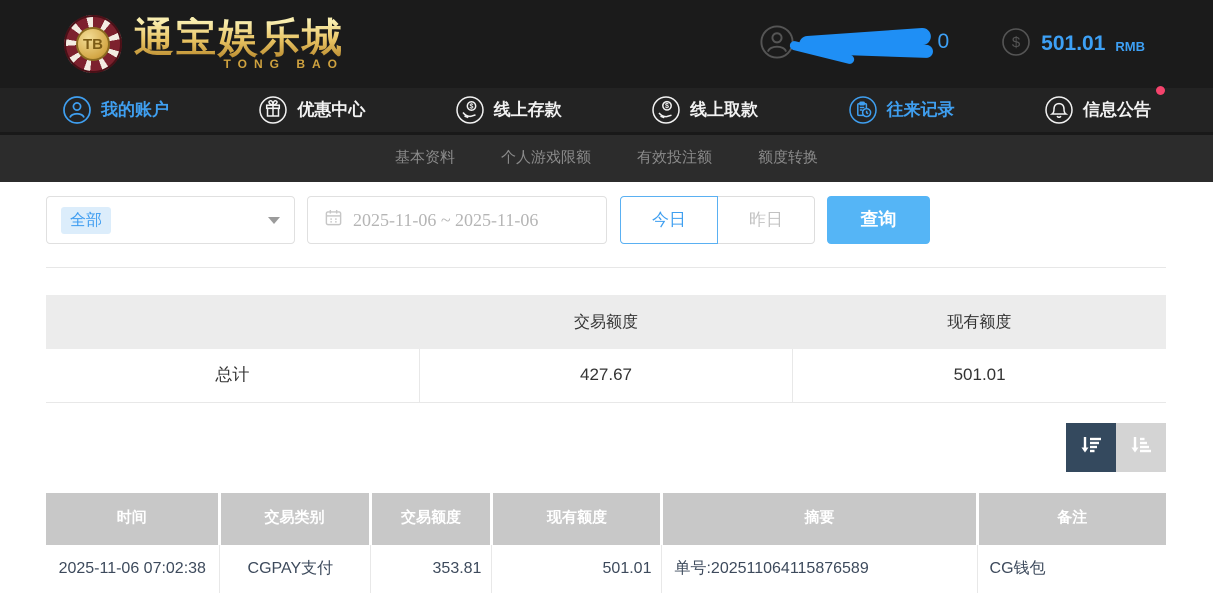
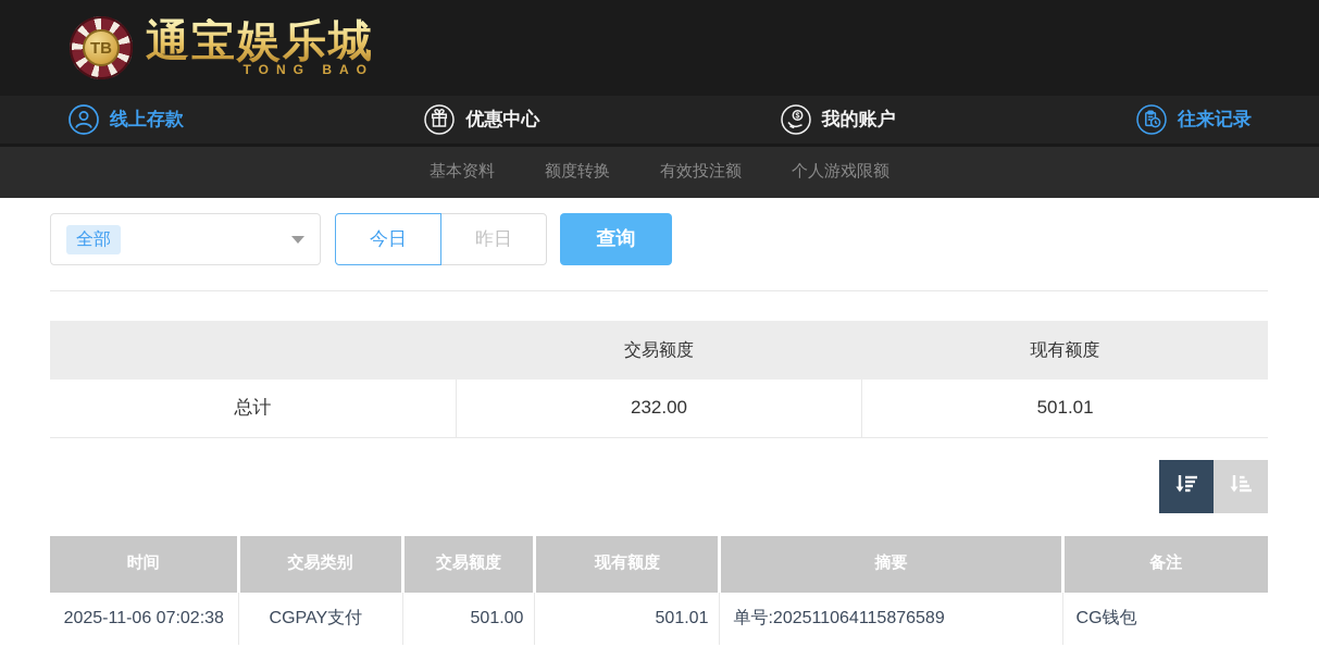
  TB
  通宝娱乐城
  TONG BAO
- 0
- $
- 501.01
- RMB
- 我的账户
+ 线上存款
  优惠中心
- 线上存款
+ 我的账户
- 线上取款
  往来记录
- 信息公告
  基本资料
- 个人游戏限额
+ 额度转换
  有效投注额
- 额度转换
+ 个人游戏限额
  全部
- 2025-11-06 ~ 2025-11-06
  今日
  昨日
  查询
  	交易额度	现有额度
- 总计	427.67	501.01
+ 总计	232.00	501.01
  时间	交易类别	交易额度	现有额度	摘要	备注
- 2025-11-06 07:02:38	CGPAY支付	353.81	501.01	单号:202511064115876589	CG钱包
+ 2025-11-06 07:02:38	CGPAY支付	501.00	501.01	单号:202511064115876589	CG钱包
